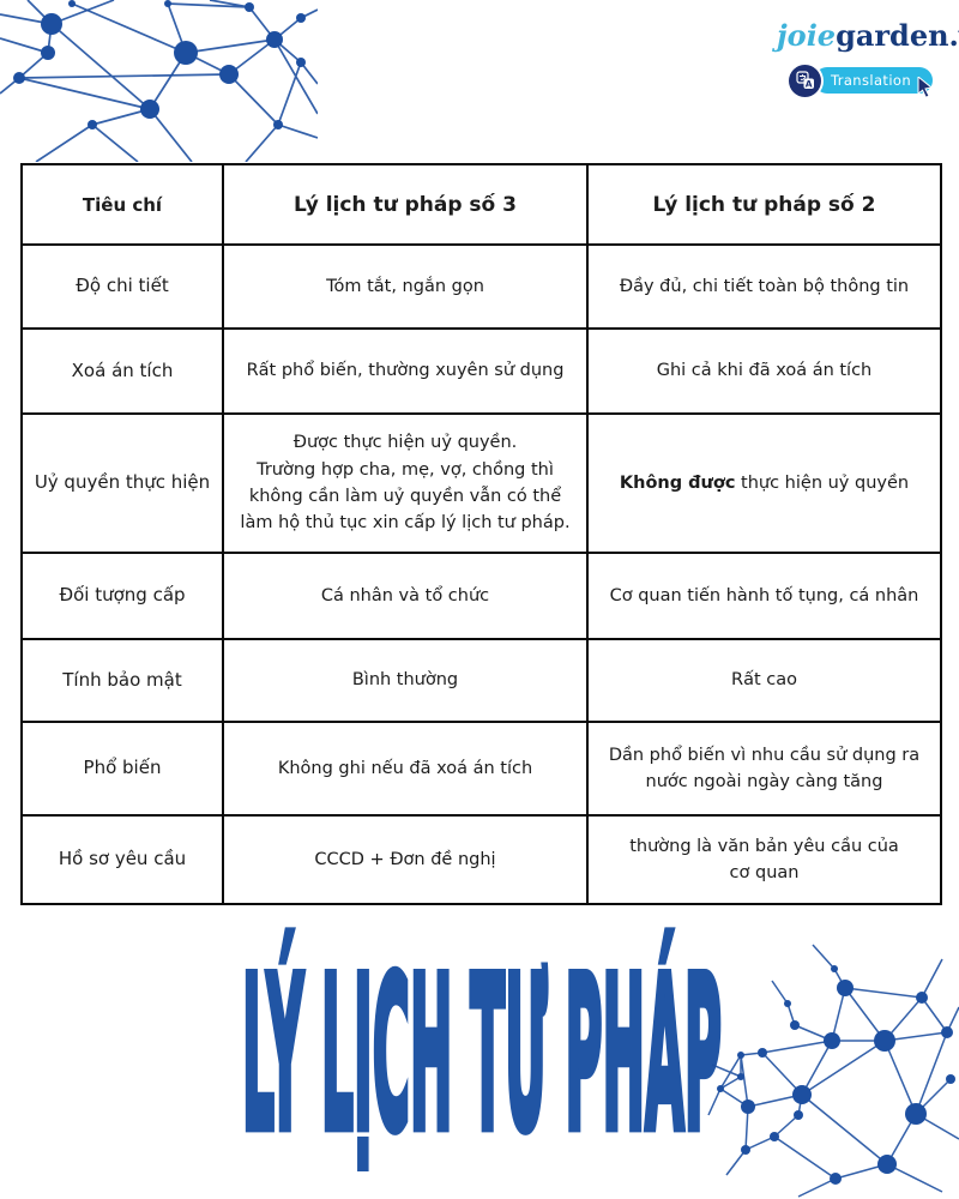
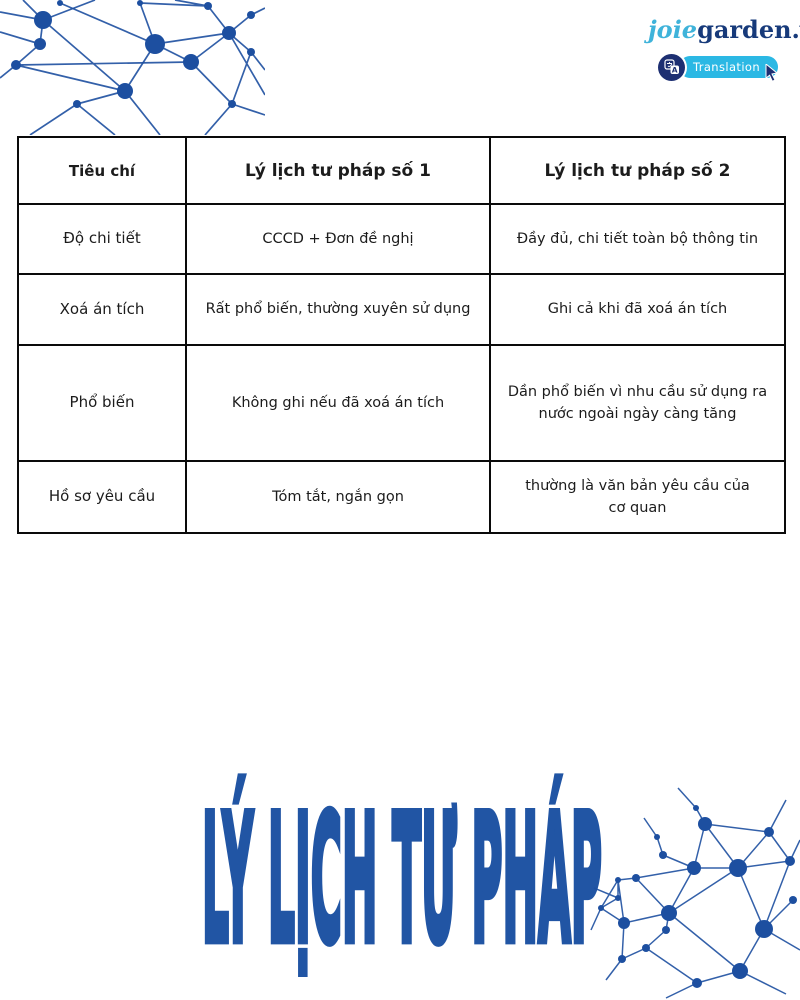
  joiegarden.
  A
  Translation
- Tiêu chí	Lý lịch tư pháp số 3	Lý lịch tư pháp số 2
+ Tiêu chí	Lý lịch tư pháp số 1	Lý lịch tư pháp số 2
- Độ chi tiết	Tóm tắt, ngắn gọn	Đầy đủ, chi tiết toàn bộ thông tin
+ Độ chi tiết	CCCD + Đơn đề nghị	Đầy đủ, chi tiết toàn bộ thông tin
  Xoá án tích	Rất phổ biến, thường xuyên sử dụng	Ghi cả khi đã xoá án tích
- Uỷ quyền thực hiện	Được thực hiện uỷ quyền. Trường hợp cha, mẹ, vợ, chồng thì không cần làm uỷ quyền vẫn có thể làm hộ thủ tục xin cấp lý lịch tư pháp.	Không được thực hiện uỷ quyền
- Đối tượng cấp	Cá nhân và tổ chức	Cơ quan tiến hành tố tụng, cá nhân
- Tính bảo mật	Bình thường	Rất cao
  Phổ biến	Không ghi nếu đã xoá án tích	Dần phổ biến vì nhu cầu sử dụng ra nước ngoài ngày càng tăng
- Hồ sơ yêu cầu	CCCD + Đơn đề nghị	thường là văn bản yêu cầu của cơ quan
+ Hồ sơ yêu cầu	Tóm tắt, ngắn gọn	thường là văn bản yêu cầu của cơ quan
  LÝ LỊCH TƯ PHÁP
